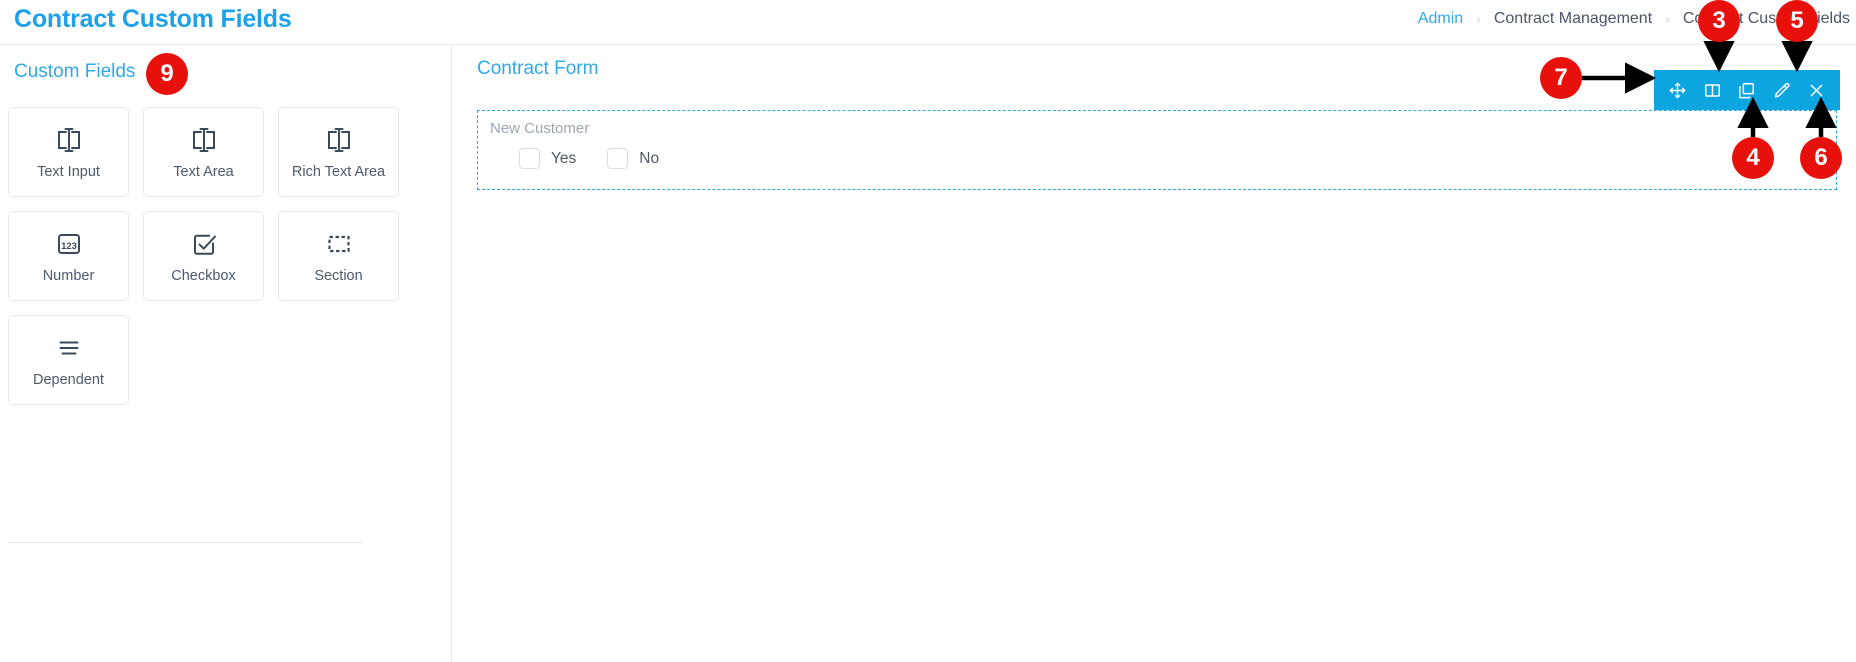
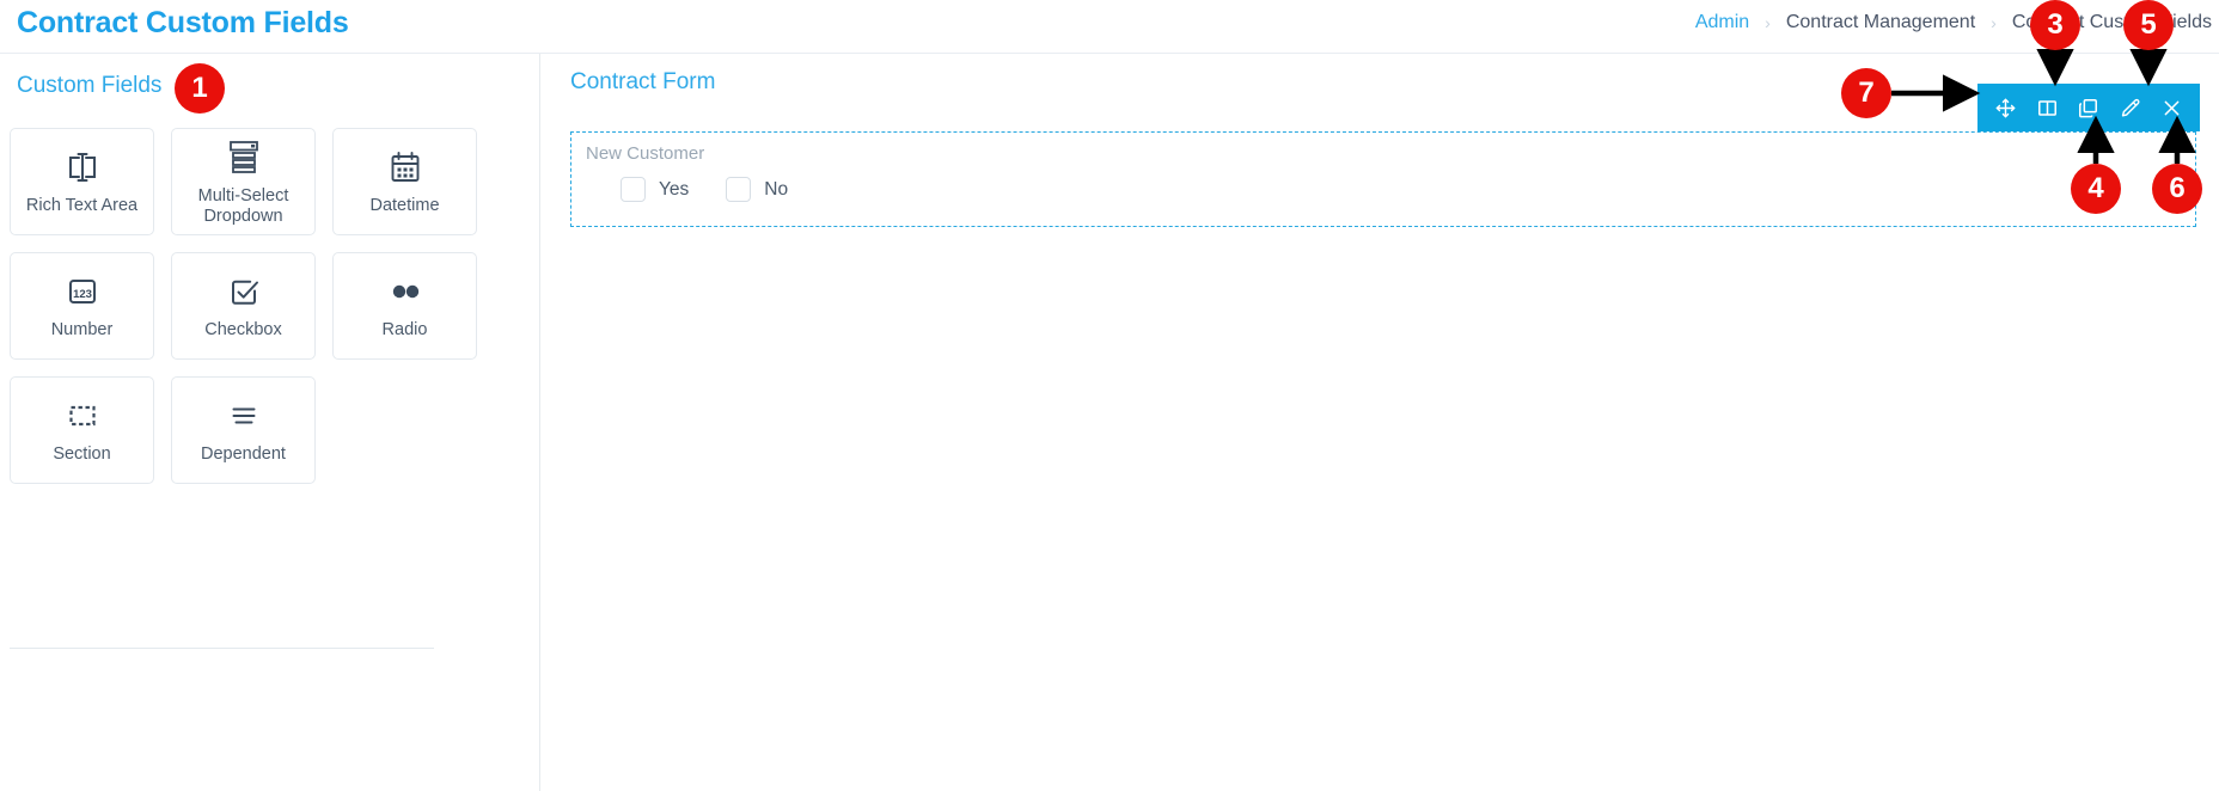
  Contract Custom Fields
  Admin
  ›
  Contract Management
  ›
  Custom Fields
- Text Input
- Text Area
  Rich Text Area
+ Multi-Select Dropdown
+ Datetime
  123
  Number
  Checkbox
+ Radio
  Section
  Dependent
  Contract Form
  New Customer
  Yes
  No
- 9
+ 1
  7
  3
  4
  5
  6
